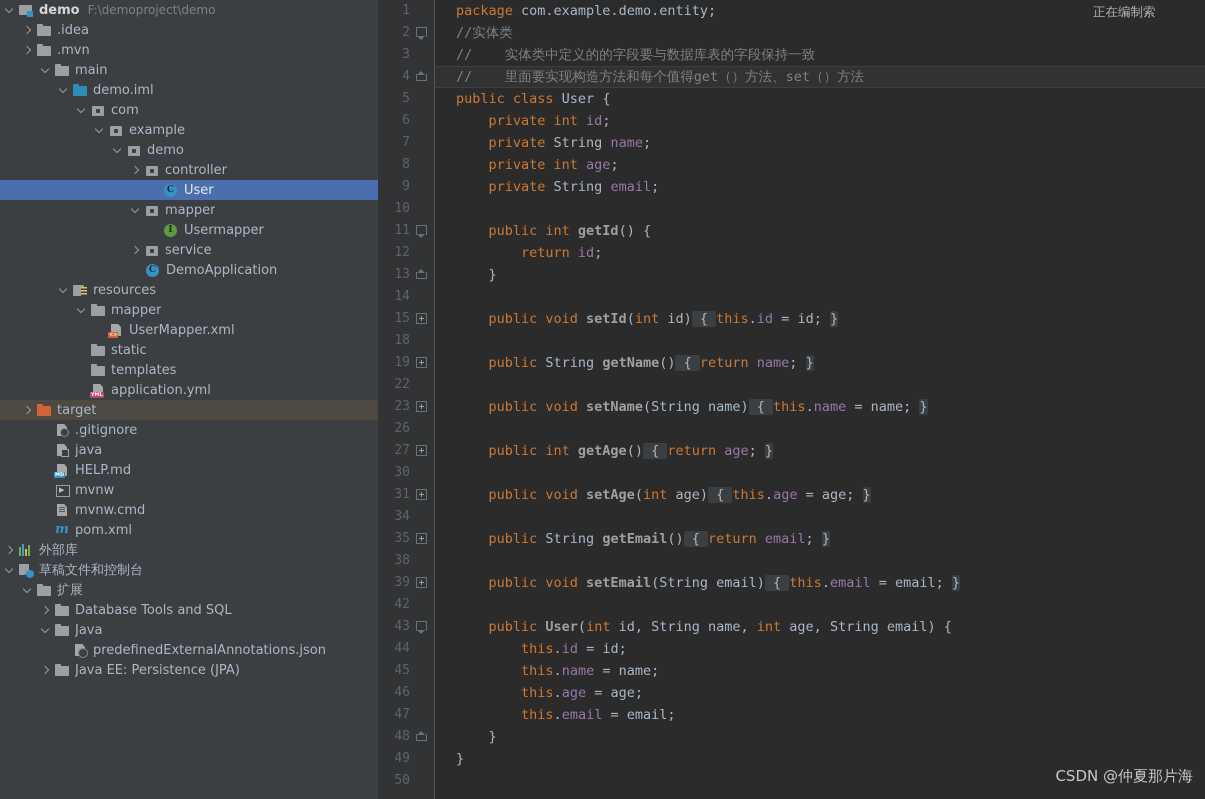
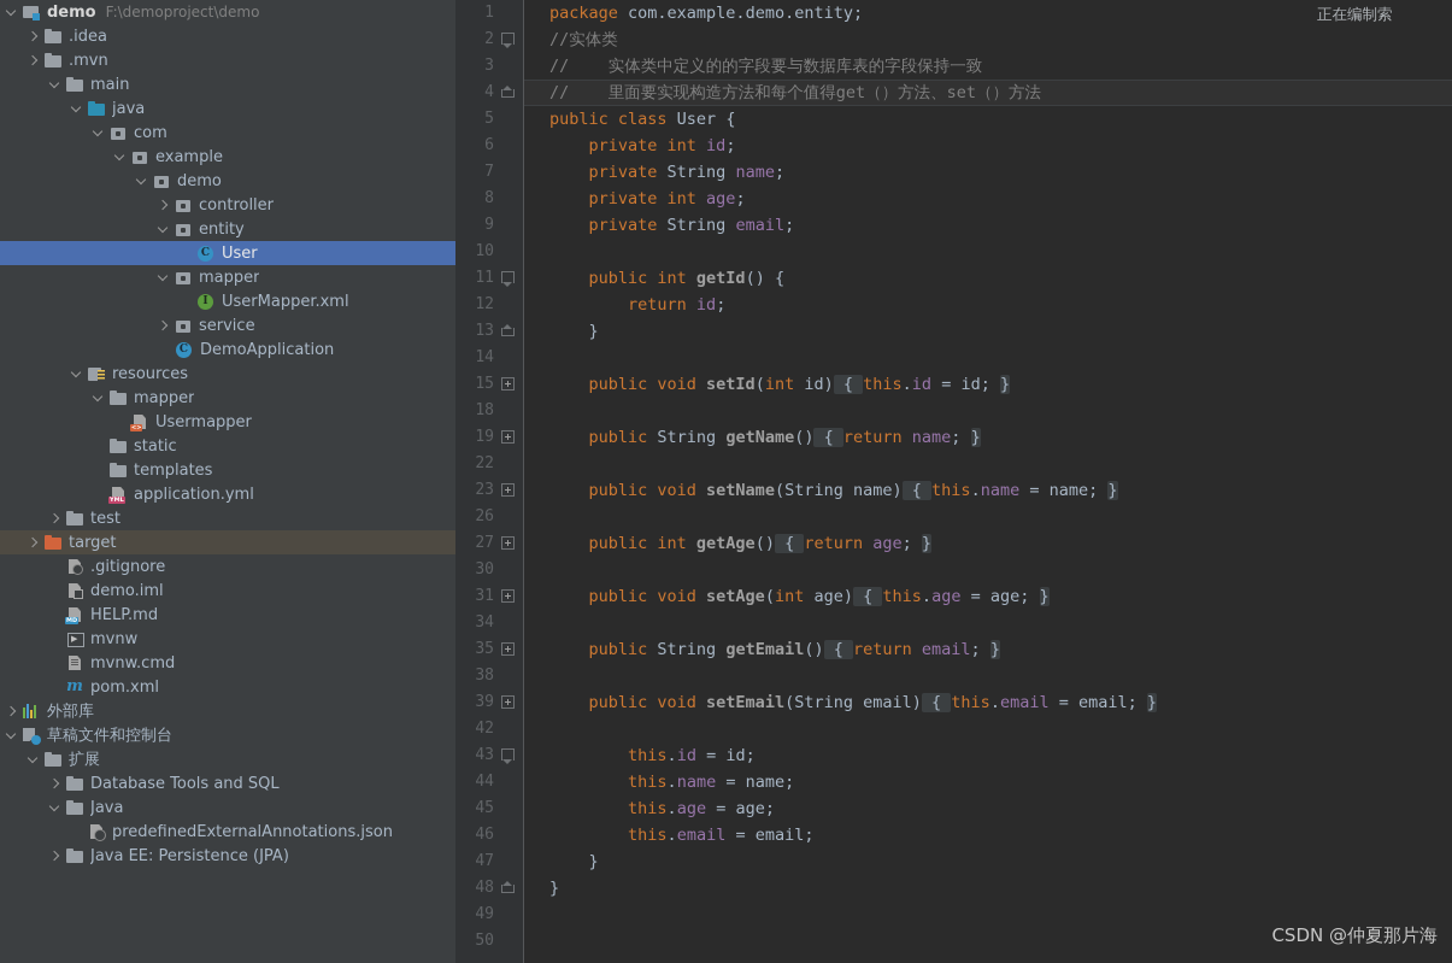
  demo
  F:\demoproject\demo
  .idea
  .mvn
  main
- demo.iml
+ java
  com
  example
  demo
  controller
+ entity
  C
  User
  mapper
  I
- Usermapper
+ UserMapper.xml
  service
  C
  DemoApplication
  resources
  mapper
- UserMapper.xml
+ Usermapper
  static
  templates
  application.yml
+ test
  target
  .gitignore
- java
+ demo.iml
  HELP.md
  mvnw
  mvnw.cmd
  m
  pom.xml
  外部库
  草稿文件和控制台
  扩展
  Database Tools and SQL
  Java
  predefinedExternalAnnotations.json
  Java EE: Persistence (JPA)
  1
  2
  3
  4
  5
  6
  7
  8
  9
  10
  11
  12
  13
  14
  15
  18
  19
  22
  23
  26
  27
  30
  31
  34
  35
  38
  39
  42
  43
  44
  45
  46
  47
  48
  49
  50
  package com.example.demo.entity;
  //实体类
  // 实体类中定义的的字段要与数据库表的字段保持一致
  // 里面要实现构造方法和每个值得get（）方法、set（）方法
  public class User {
  private int id;
  private String name;
  private int age;
  private String email;
  public int getId() {
  return id;
  }
  public void setId(int id) { this.id = id; }
  public String getName() { return name; }
  public void setName(String name) { this.name = name; }
  public int getAge() { return age; }
  public void setAge(int age) { this.age = age; }
  public String getEmail() { return email; }
  public void setEmail(String email) { this.email = email; }
- public User(int id, String name, int age, String email) {
  this.id = id;
  this.name = name;
  this.age = age;
  this.email = email;
  }
  }
  正在编制索
  CSDN @仲夏那片海
